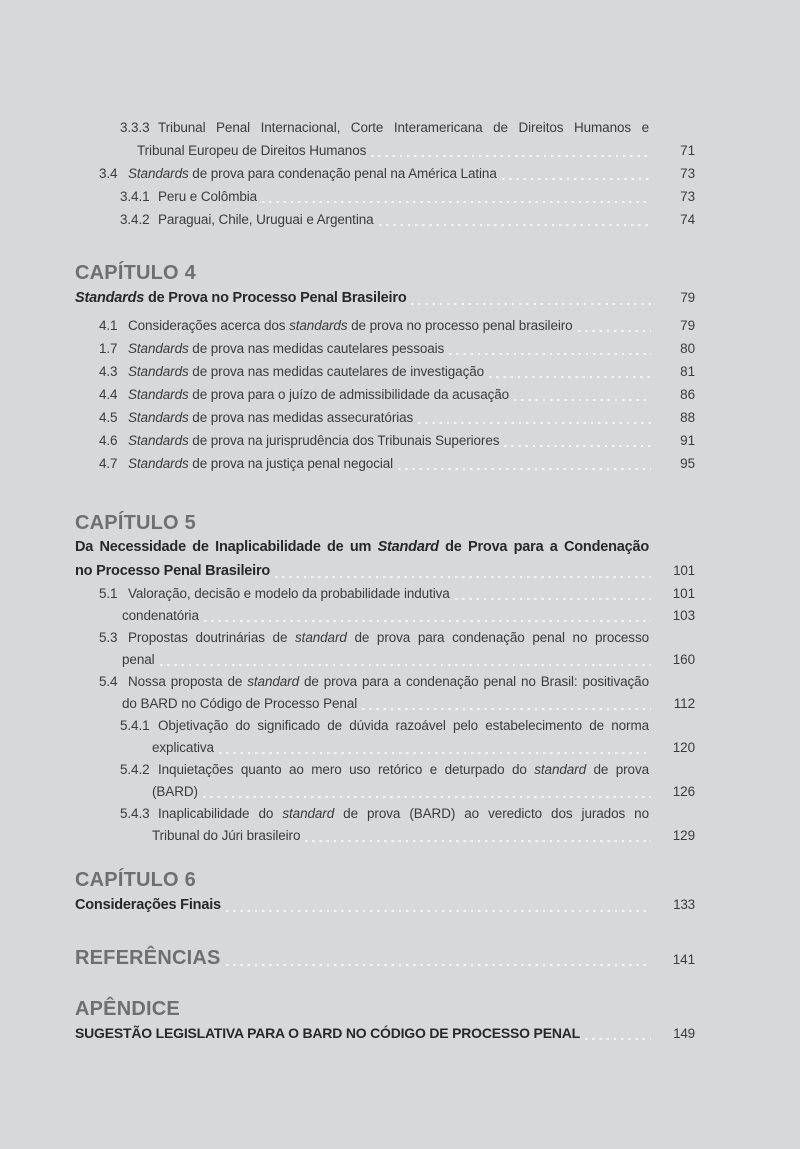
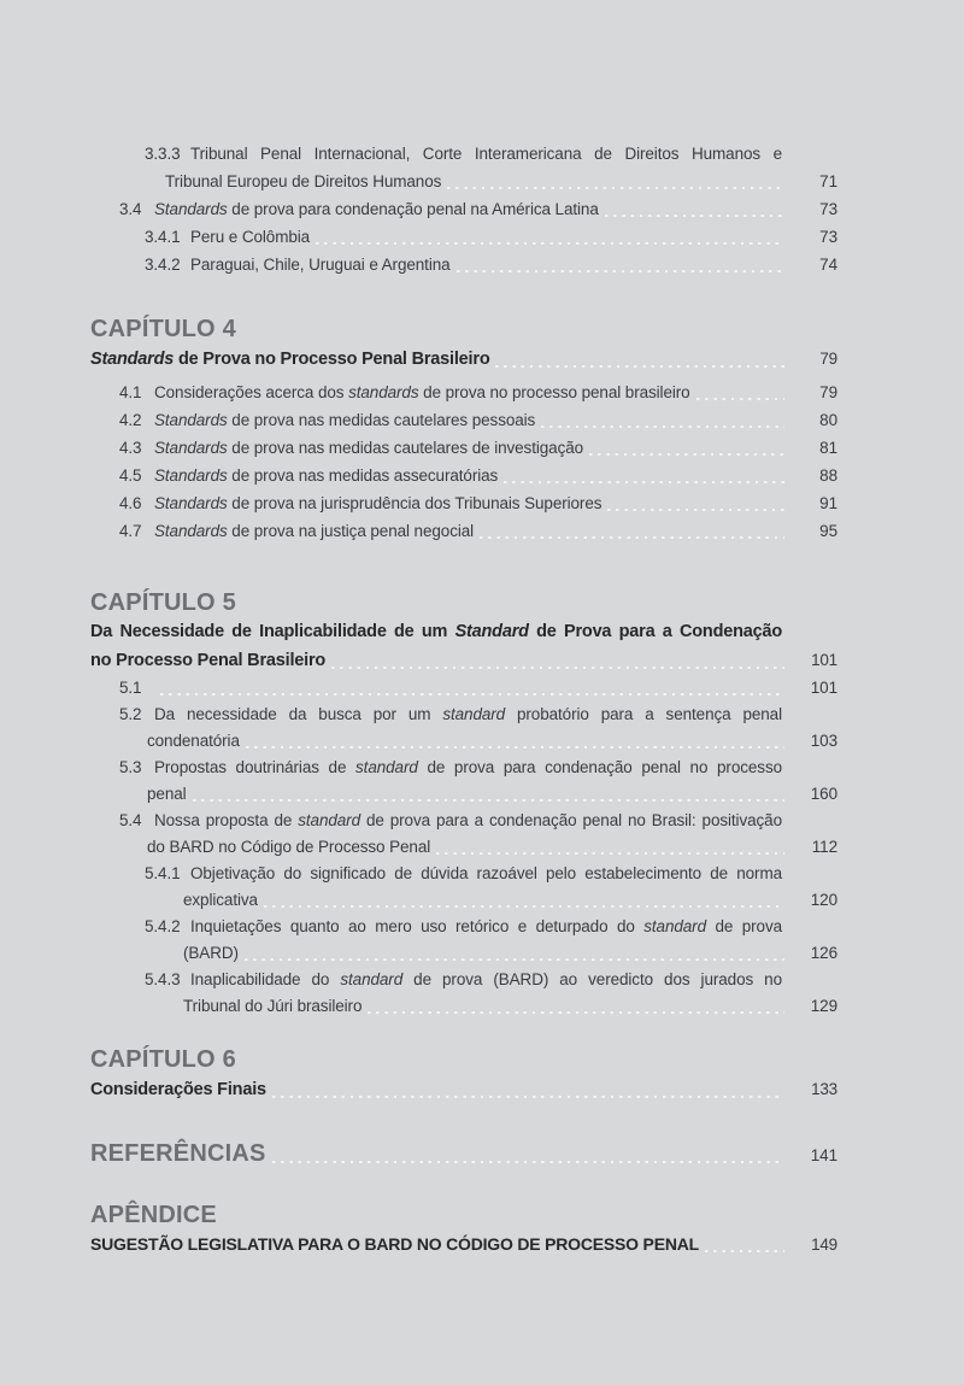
  3.3.3
  Tribunal Penal Internacional, Corte Interamericana de Direitos Humanos e
  Tribunal Europeu de Direitos Humanos
  71
  3.4
  Standards de prova para condenação penal na América Latina
  73
  3.4.1
  Peru e Colômbia
  73
  3.4.2
  Paraguai, Chile, Uruguai e Argentina
  74
  CAPÍTULO 4
  Standards de Prova no Processo Penal Brasileiro
  79
  4.1
  Considerações acerca dos standards de prova no processo penal brasileiro
  79
- 1.7
+ 4.2
  Standards de prova nas medidas cautelares pessoais
  80
  4.3
  Standards de prova nas medidas cautelares de investigação
  81
- 4.4
- Standards de prova para o juízo de admissibilidade da acusação
- 86
  4.5
  Standards de prova nas medidas assecuratórias
  88
  4.6
  Standards de prova na jurisprudência dos Tribunais Superiores
  91
  4.7
  Standards de prova na justiça penal negocial
  95
  CAPÍTULO 5
  Da Necessidade de Inaplicabilidade de um Standard de Prova para a Condenação
  no Processo Penal Brasileiro
  101
  5.1
- Valoração, decisão e modelo da probabilidade indutiva
  101
+ 5.2
+ Da necessidade da busca por um standard probatório para a sentença penal
  condenatória
  103
  5.3
  Propostas doutrinárias de standard de prova para condenação penal no processo
  penal
  160
  5.4
  Nossa proposta de standard de prova para a condenação penal no Brasil: positivação
  do BARD no Código de Processo Penal
  112
  5.4.1
  Objetivação do significado de dúvida razoável pelo estabelecimento de norma
  explicativa
  120
  5.4.2
  Inquietações quanto ao mero uso retórico e deturpado do standard de prova
  (BARD)
  126
  5.4.3
  Inaplicabilidade do standard de prova (BARD) ao veredicto dos jurados no
  Tribunal do Júri brasileiro
  129
  CAPÍTULO 6
  Considerações Finais
  133
  REFERÊNCIAS
  141
  APÊNDICE
  SUGESTÃO LEGISLATIVA PARA O BARD NO CÓDIGO DE PROCESSO PENAL
  149
